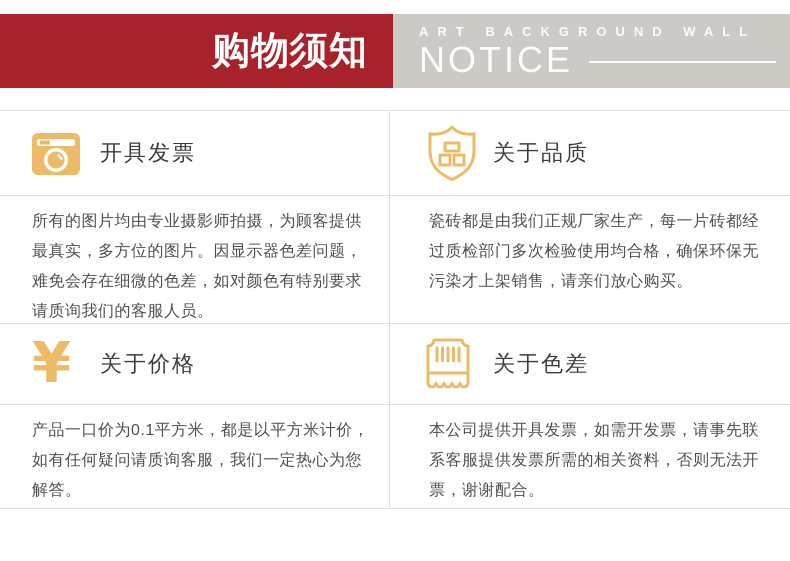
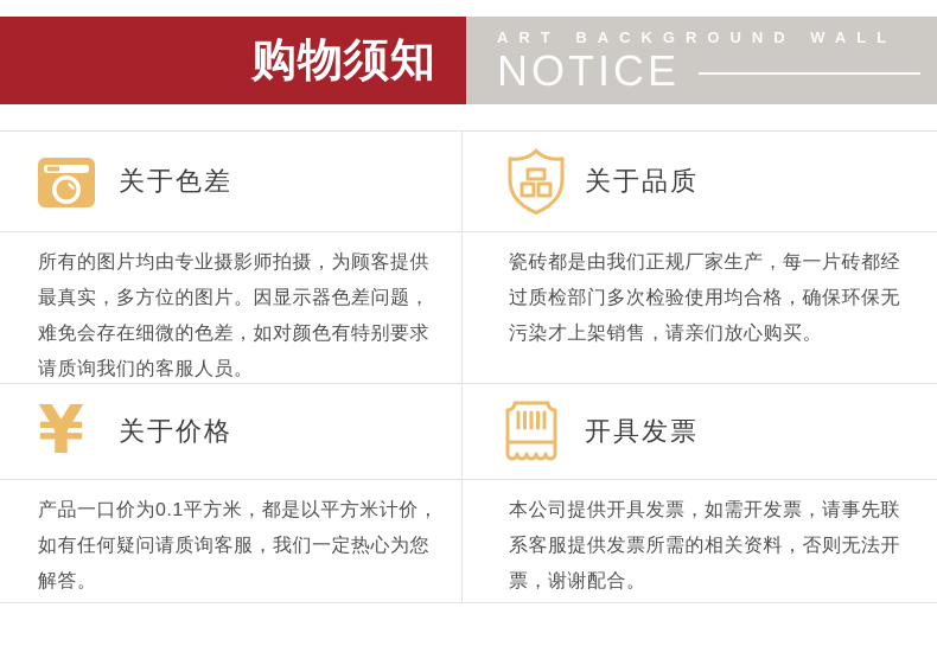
  购物须知
  ART BACKGROUND WALL
  NOTICE
- 开具发票
+ 关于色差
  关于品质
  所有的图片均由专业摄影师拍摄，为顾客提供最真实，多方位的图片。因显示器色差问题，难免会存在细微的色差，如对颜色有特别要求请质询我们的客服人员。
  瓷砖都是由我们正规厂家生产，每一片砖都经过质检部门多次检验使用均合格，确保环保无污染才上架销售，请亲们放心购买。
  ¥
  关于价格
- 关于色差
+ 开具发票
  产品一口价为0.1平方米，都是以平方米计价，如有任何疑问请质询客服，我们一定热心为您解答。
  本公司提供开具发票，如需开发票，请事先联系客服提供发票所需的相关资料，否则无法开票，谢谢配合。
